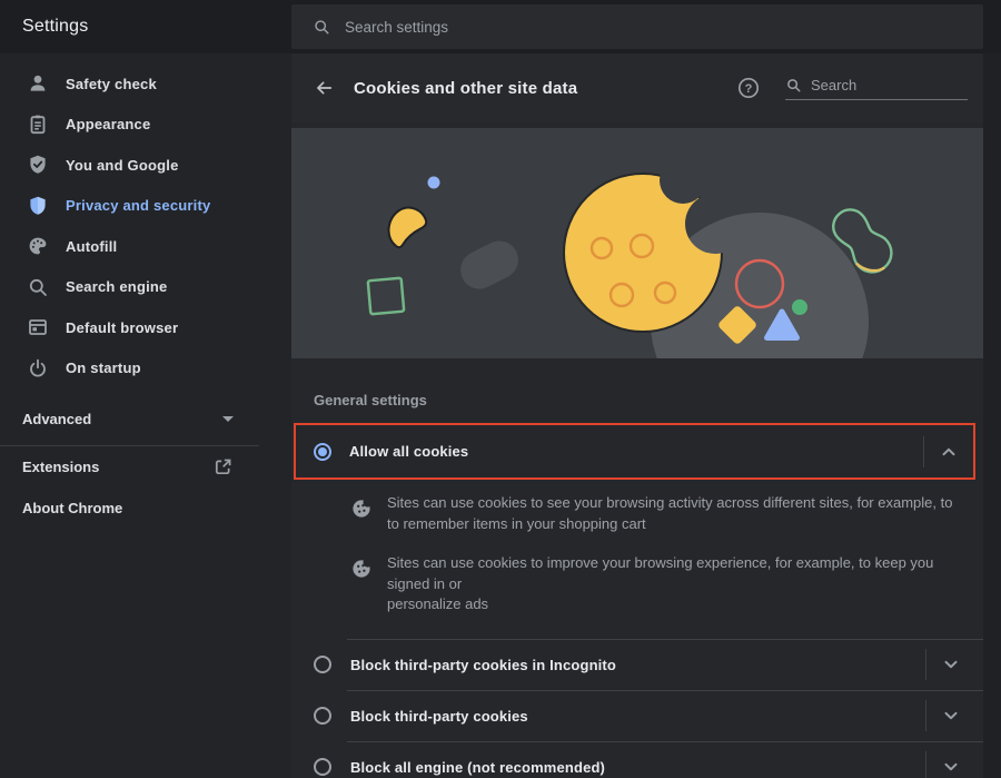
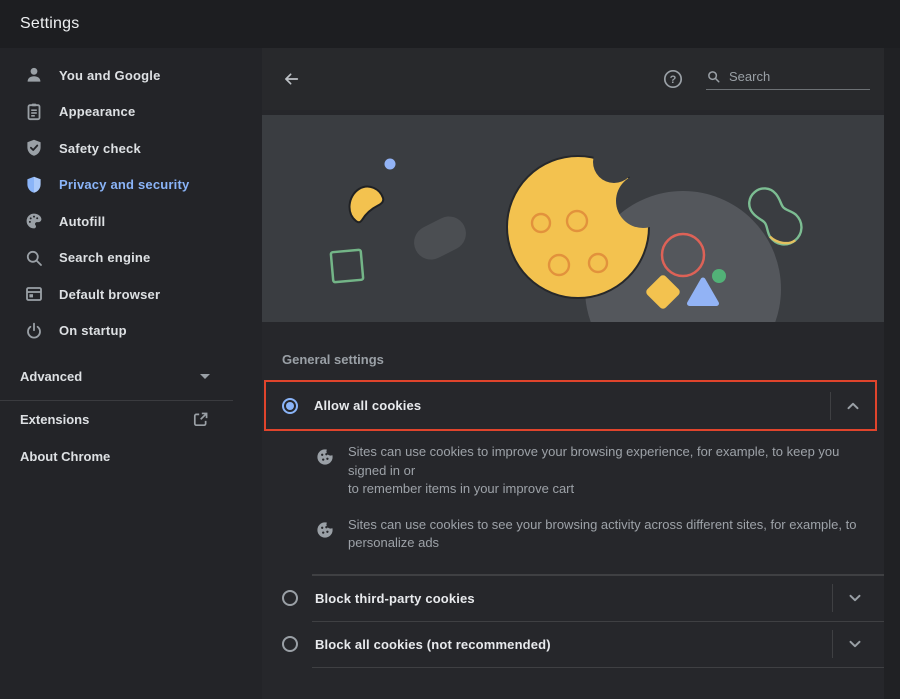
  Settings
- Search settings
- Safety check
+ You and Google
  Appearance
- You and Google
+ Safety check
  Privacy and security
  Autofill
  Search engine
  Default browser
  On startup
  Advanced
  Extensions
  About Chrome
- Cookies and other site data
  ?
  Search
  General settings
  Allow all cookies
- Sites can use cookies to see your browsing activity across different sites, for example, to
+ Sites can use cookies to improve your browsing experience, for example, to keep you signed in or
- to remember items in your shopping cart
+ to remember items in your improve cart
- Sites can use cookies to improve your browsing experience, for example, to keep you signed in or
+ Sites can use cookies to see your browsing activity across different sites, for example, to
  personalize ads
- Block third-party cookies in Incognito
  Block third-party cookies
- Block all engine (not recommended)
+ Block all cookies (not recommended)
